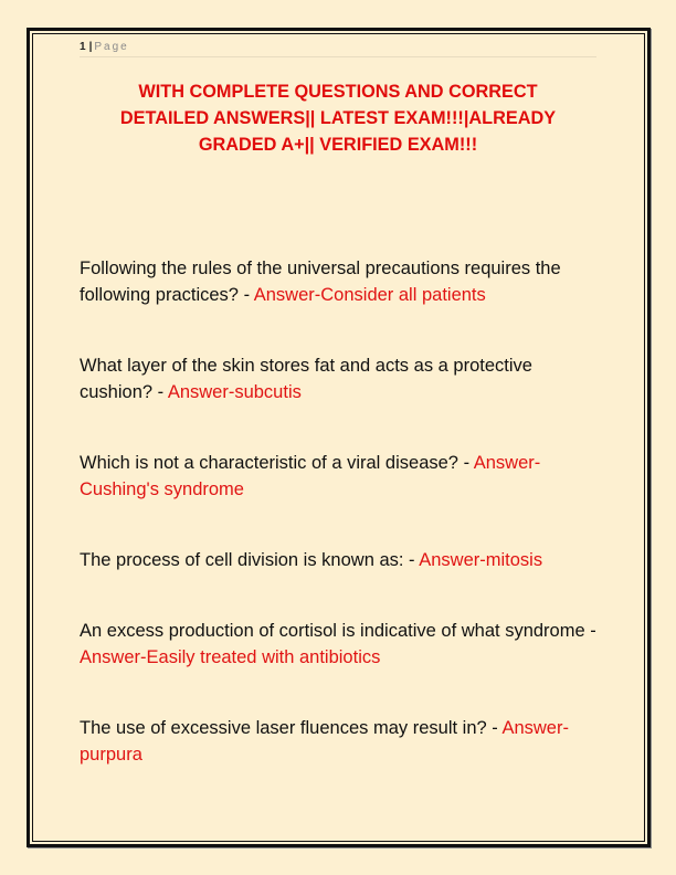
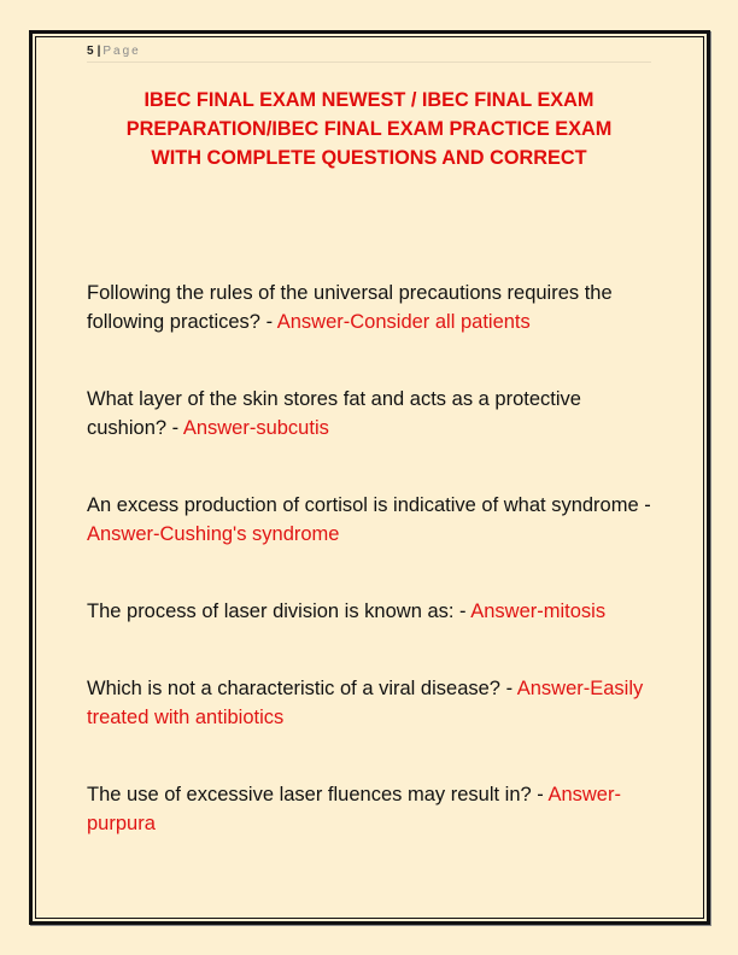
- 1 | Page
+ 5 | Page
+ IBEC FINAL EXAM NEWEST / IBEC FINAL EXAM
+ PREPARATION/IBEC FINAL EXAM PRACTICE EXAM
  WITH COMPLETE QUESTIONS AND CORRECT
- DETAILED ANSWERS|| LATEST EXAM!!!|ALREADY
- GRADED A+|| VERIFIED EXAM!!!
  Following the rules of the universal precautions requires the following practices? - Answer-Consider all patients
  What layer of the skin stores fat and acts as a protective cushion? - Answer-subcutis
- Which is not a characteristic of a viral disease? - Answer-Cushing's syndrome
+ An excess production of cortisol is indicative of what syndrome - Answer-Cushing's syndrome
- The process of cell division is known as: - Answer-mitosis
+ The process of laser division is known as: - Answer-mitosis
- An excess production of cortisol is indicative of what syndrome - Answer-Easily treated with antibiotics
+ Which is not a characteristic of a viral disease? - Answer-Easily treated with antibiotics
  The use of excessive laser fluences may result in? - Answer-purpura
